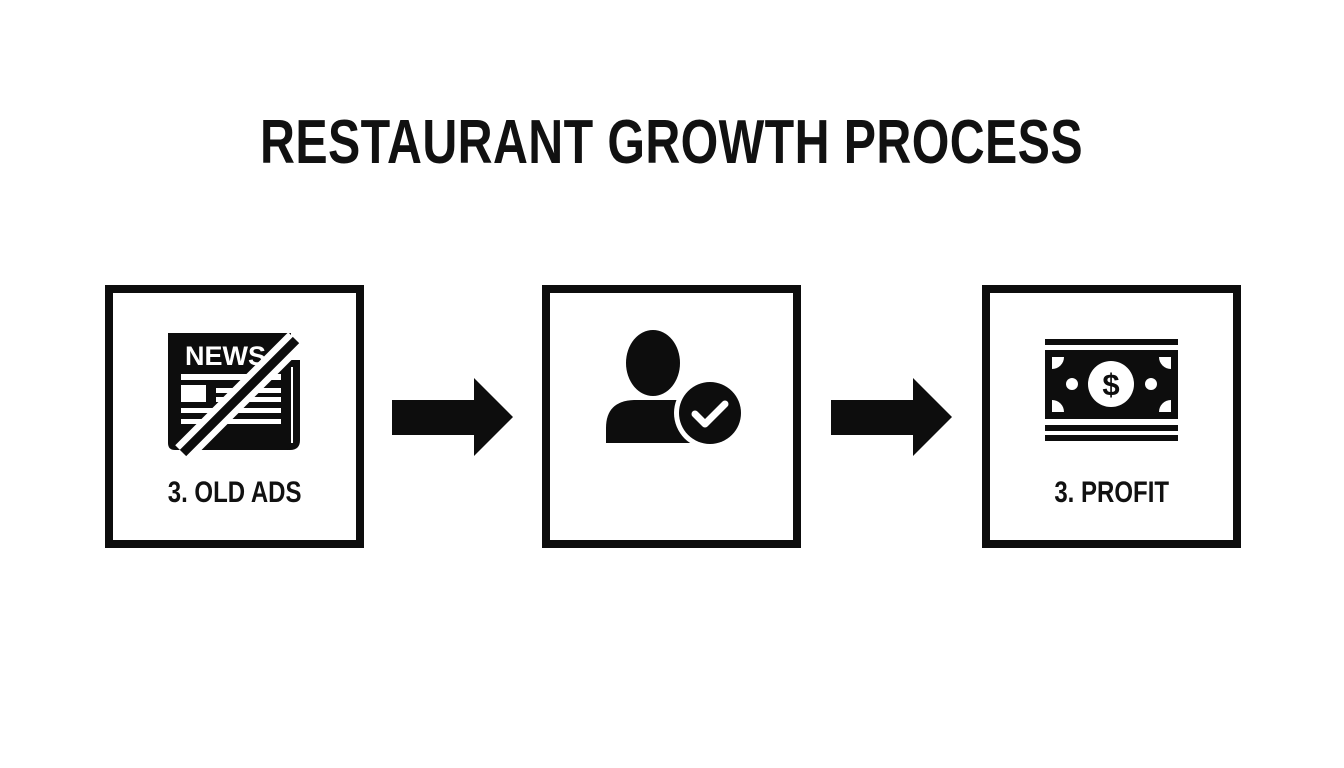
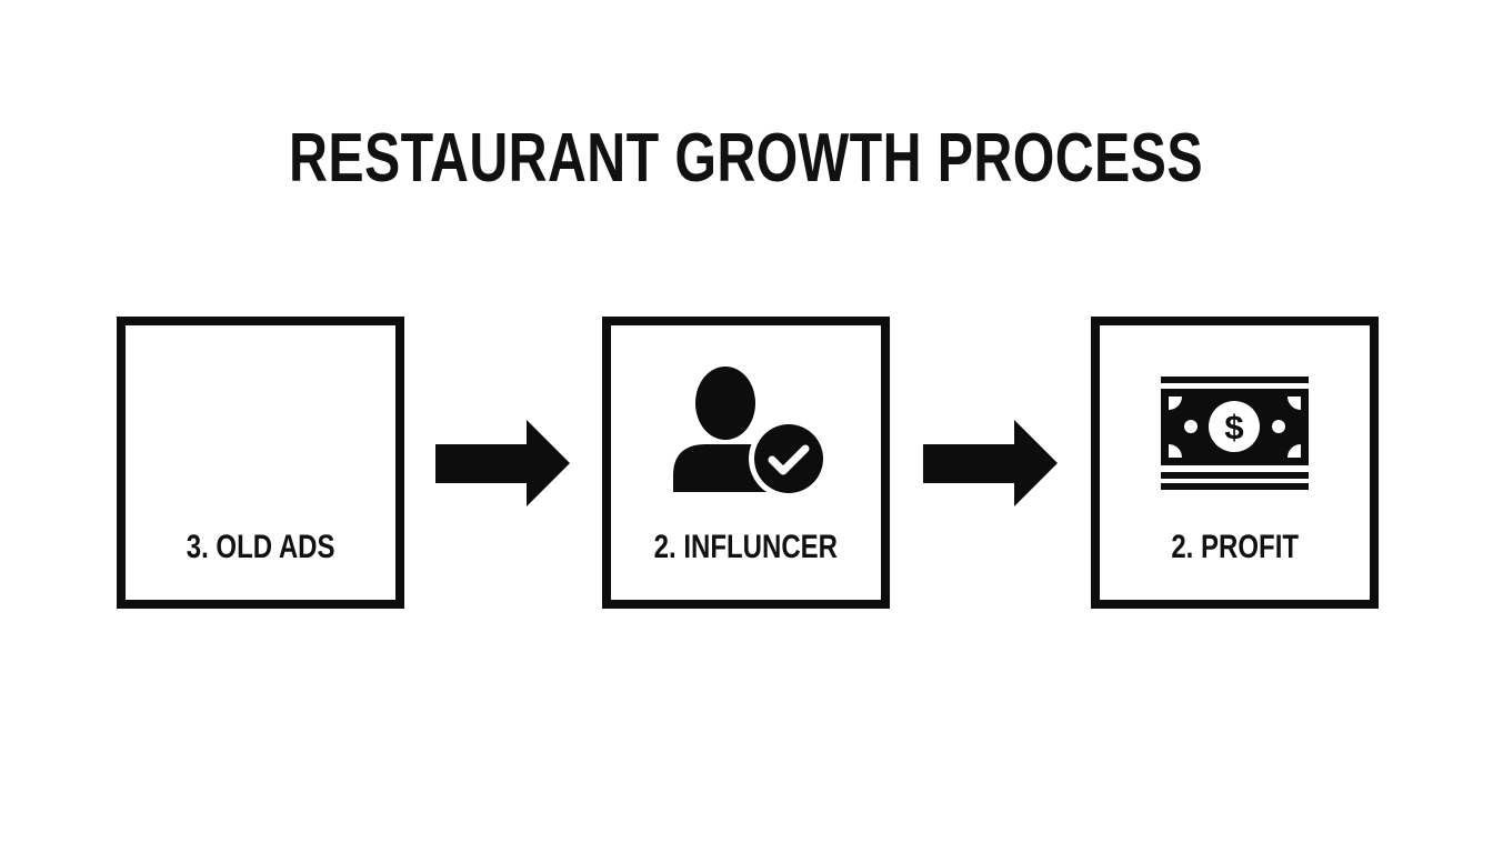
  RESTAURANT GROWTH PROCESS
- NEWS
  3. OLD ADS
+ 2. INFLUNCER
  $
- 3. PROFIT
+ 2. PROFIT
